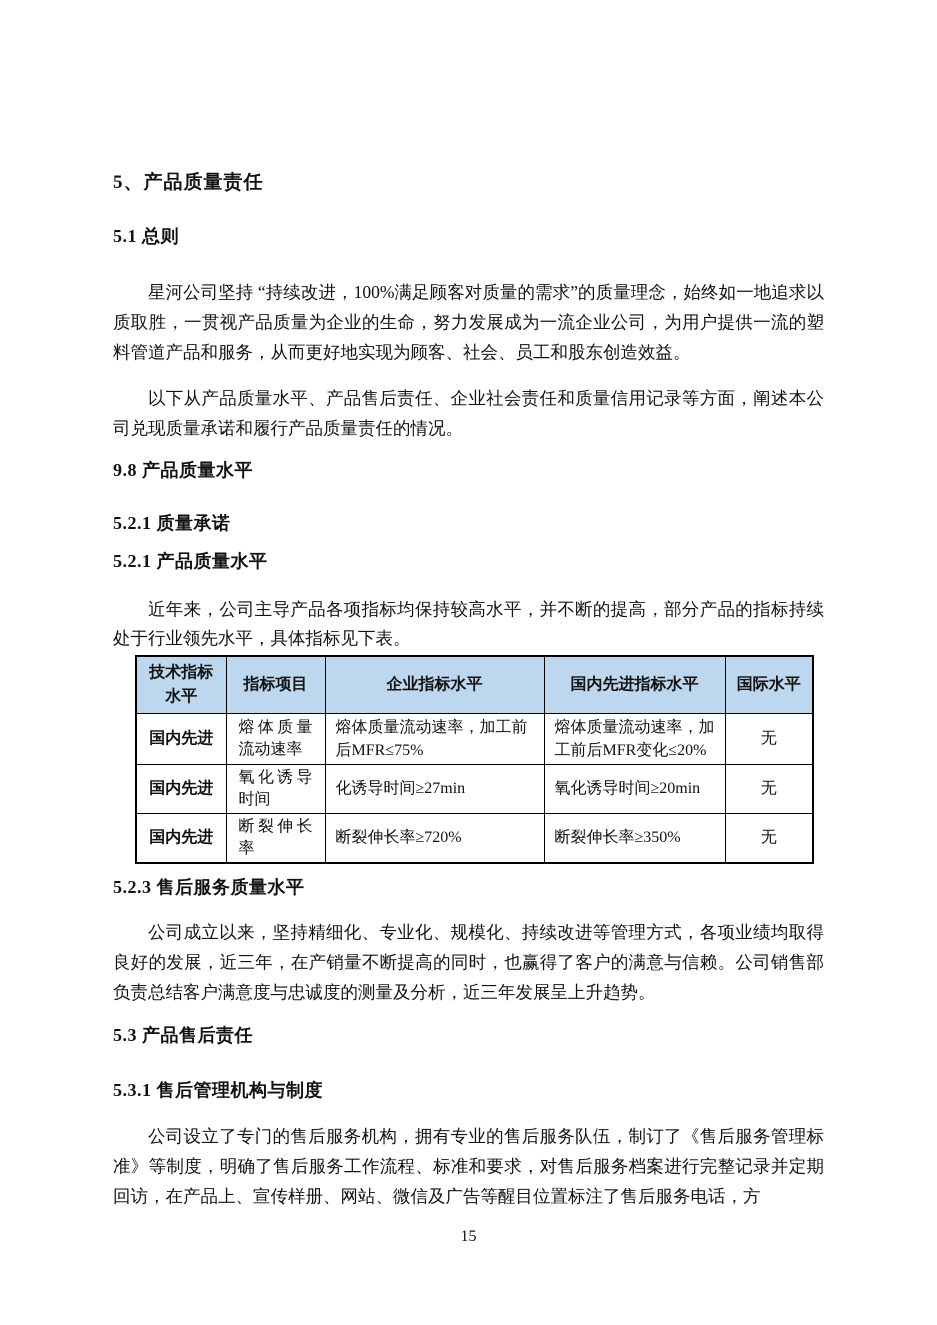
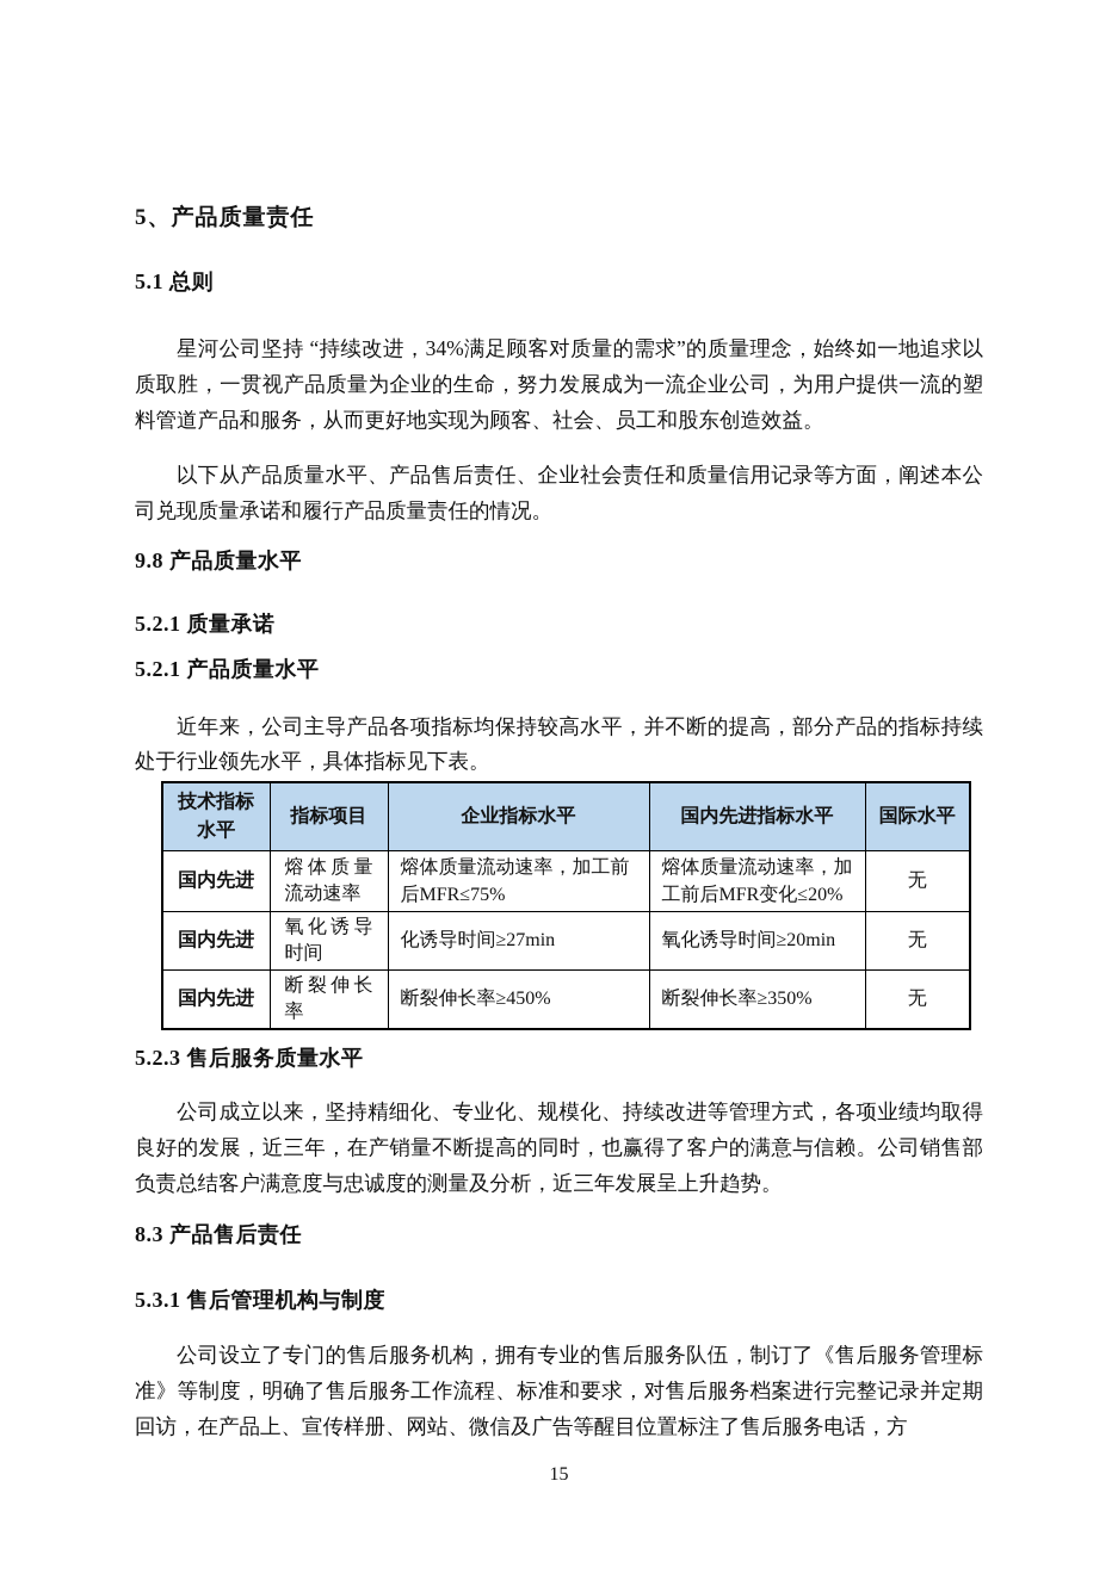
  5、产品质量责任
  5.1 总则
- 星河公司坚持 “持续改进，100%满足顾客对质量的需求”的质量理念，始终如一地追求以质取胜，一贯视产品质量为企业的生命，努力发展成为一流企业公司，为用户提供一流的塑料管道产品和服务，从而更好地实现为顾客、社会、员工和股东创造效益。
+ 星河公司坚持 “持续改进，34%满足顾客对质量的需求”的质量理念，始终如一地追求以质取胜，一贯视产品质量为企业的生命，努力发展成为一流企业公司，为用户提供一流的塑料管道产品和服务，从而更好地实现为顾客、社会、员工和股东创造效益。
  以下从产品质量水平、产品售后责任、企业社会责任和质量信用记录等方面，阐述本公司兑现质量承诺和履行产品质量责任的情况。
  9.8 产品质量水平
  5.2.1 质量承诺
  5.2.1 产品质量水平
  近年来，公司主导产品各项指标均保持较高水平，并不断的提高，部分产品的指标持续处于行业领先水平，具体指标见下表。
  技术指标水平	指标项目	企业指标水平	国内先进指标水平	国际水平
  国内先进	熔体质量流动速率	熔体质量流动速率，加工前后MFR≤75%	熔体质量流动速率，加工前后MFR变化≤20%	无
  国内先进	氧化诱导时间	化诱导时间≥27min	氧化诱导时间≥20min	无
- 国内先进	断裂伸长率	断裂伸长率≥720%	断裂伸长率≥350%	无
+ 国内先进	断裂伸长率	断裂伸长率≥450%	断裂伸长率≥350%	无
  5.2.3 售后服务质量水平
  公司成立以来，坚持精细化、专业化、规模化、持续改进等管理方式，各项业绩均取得良好的发展，近三年，在产销量不断提高的同时，也赢得了客户的满意与信赖。公司销售部负责总结客户满意度与忠诚度的测量及分析，近三年发展呈上升趋势。
- 5.3 产品售后责任
+ 8.3 产品售后责任
  5.3.1 售后管理机构与制度
  公司设立了专门的售后服务机构，拥有专业的售后服务队伍，制订了《售后服务管理标准》等制度，明确了售后服务工作流程、标准和要求，对售后服务档案进行完整记录并定期回访，在产品上、宣传样册、网站、微信及广告等醒目位置标注了售后服务电话，方
  15
